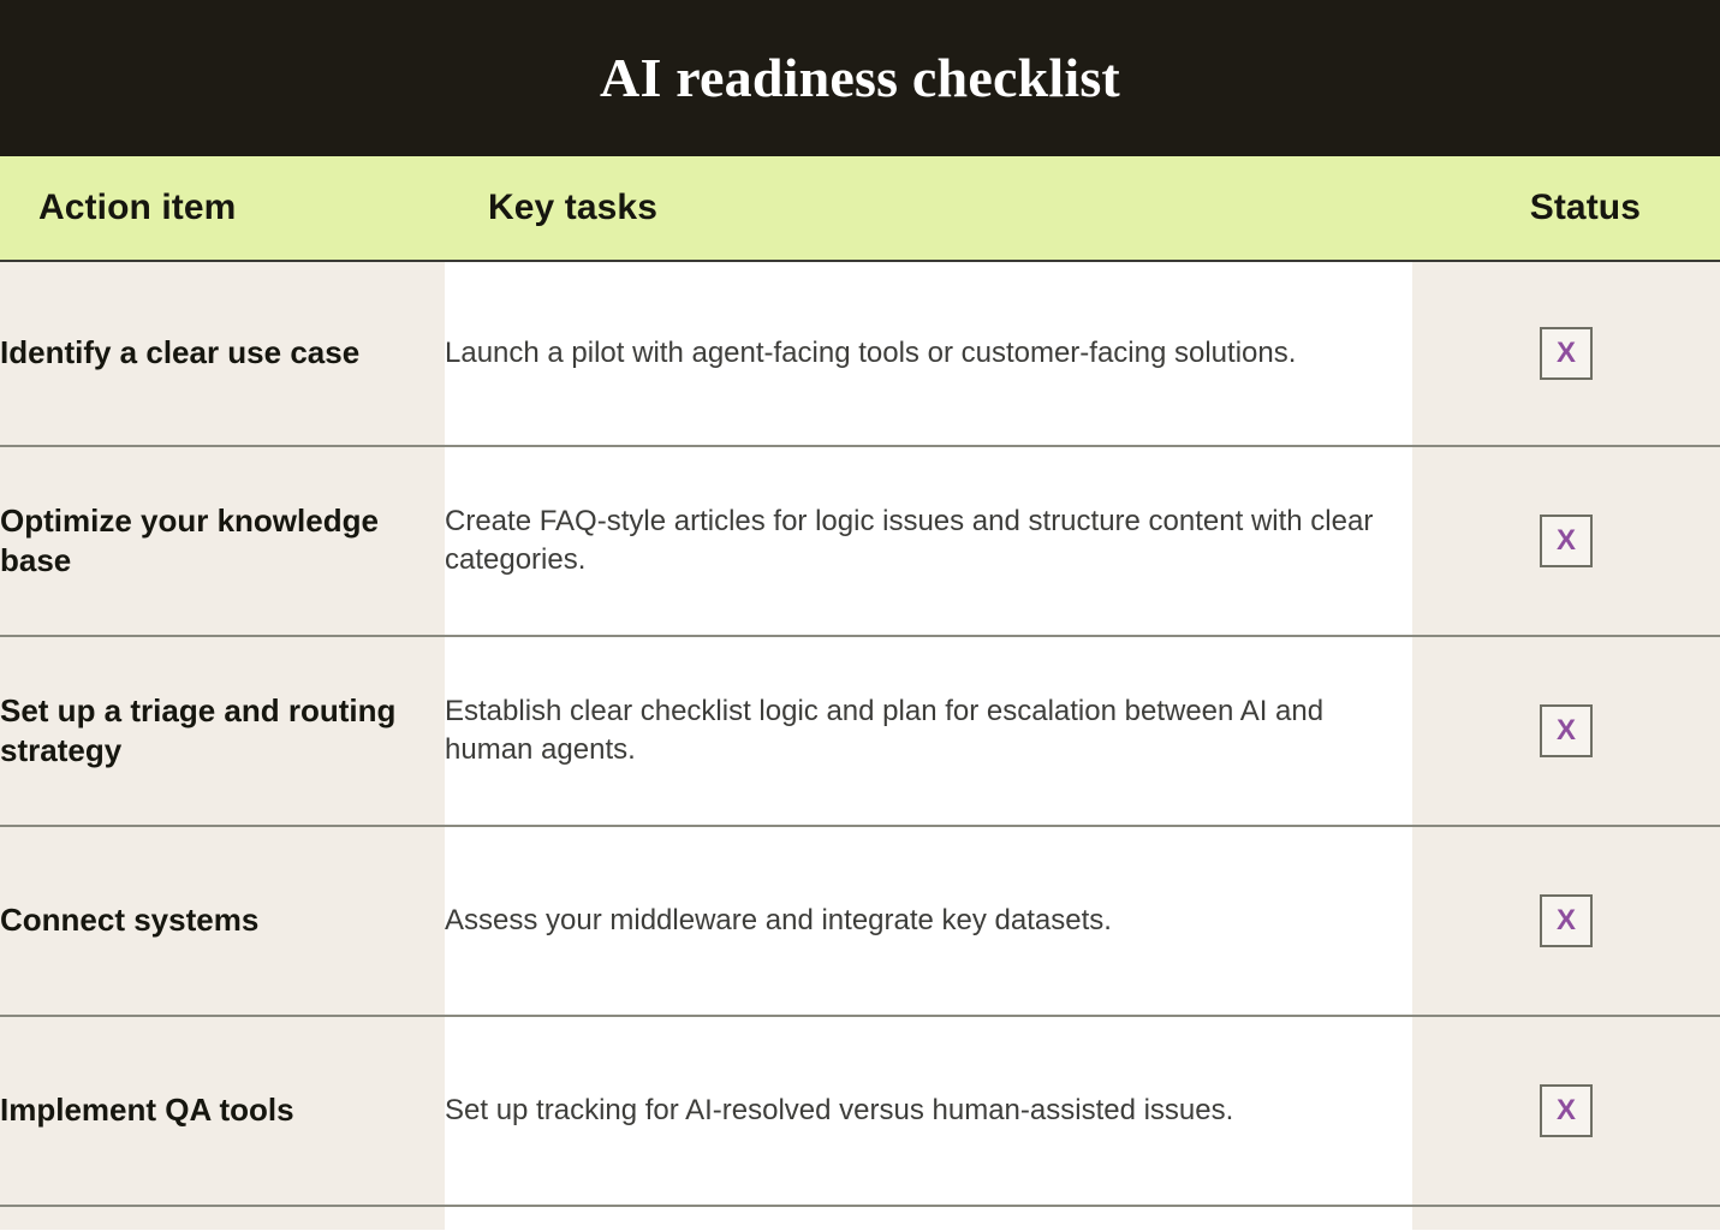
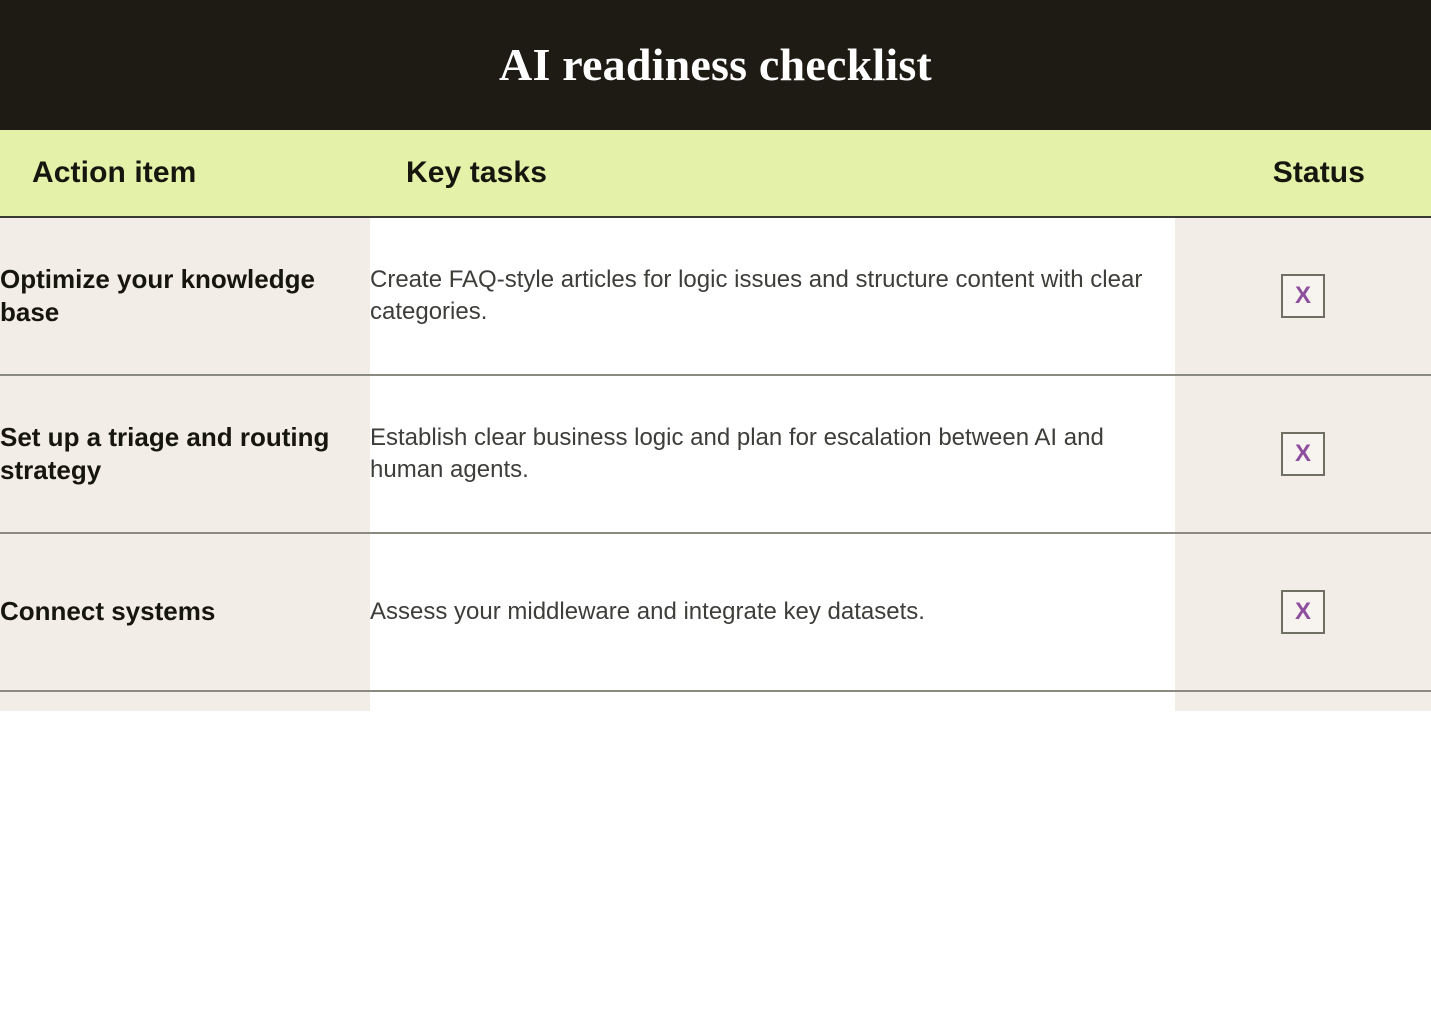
  AI readiness checklist
  Action item	Key tasks	Status
- Identify a clear use case	Launch a pilot with agent-facing tools or customer-facing solutions.	X
  Optimize your knowledge base	Create FAQ-style articles for logic issues and structure content with clear categories.	X
- Set up a triage and routing strategy	Establish clear checklist logic and plan for escalation between AI and human agents.	X
+ Set up a triage and routing strategy	Establish clear business logic and plan for escalation between AI and human agents.	X
  Connect systems	Assess your middleware and integrate key datasets.	X
- Implement QA tools	Set up tracking for AI-resolved versus human-assisted issues.	X
